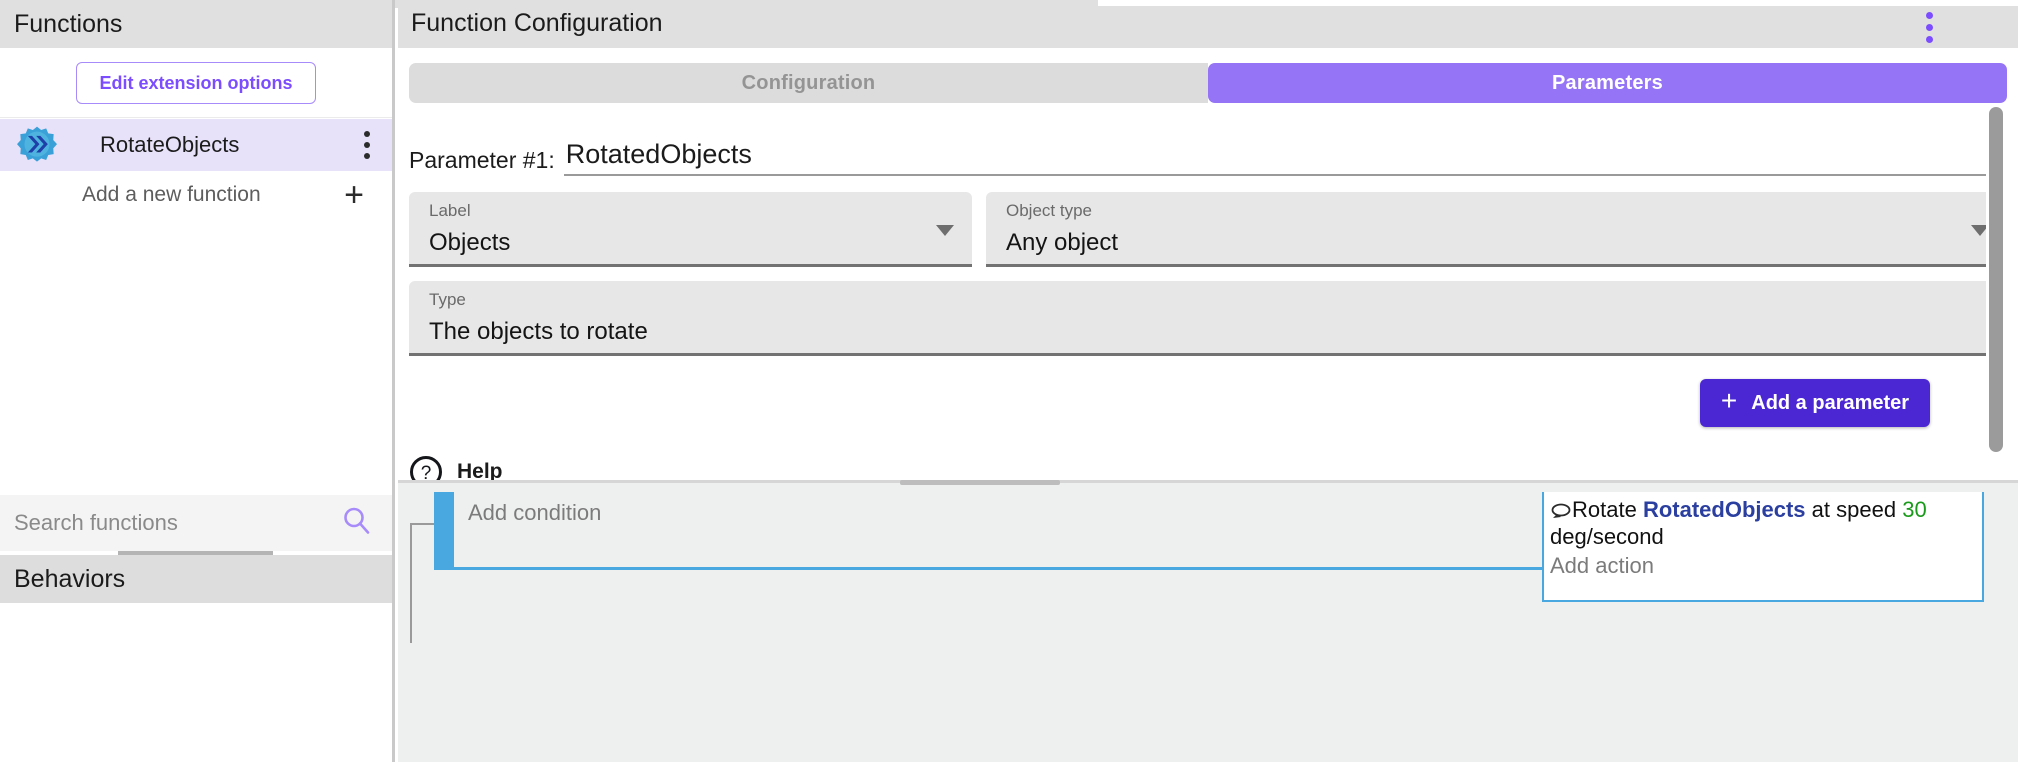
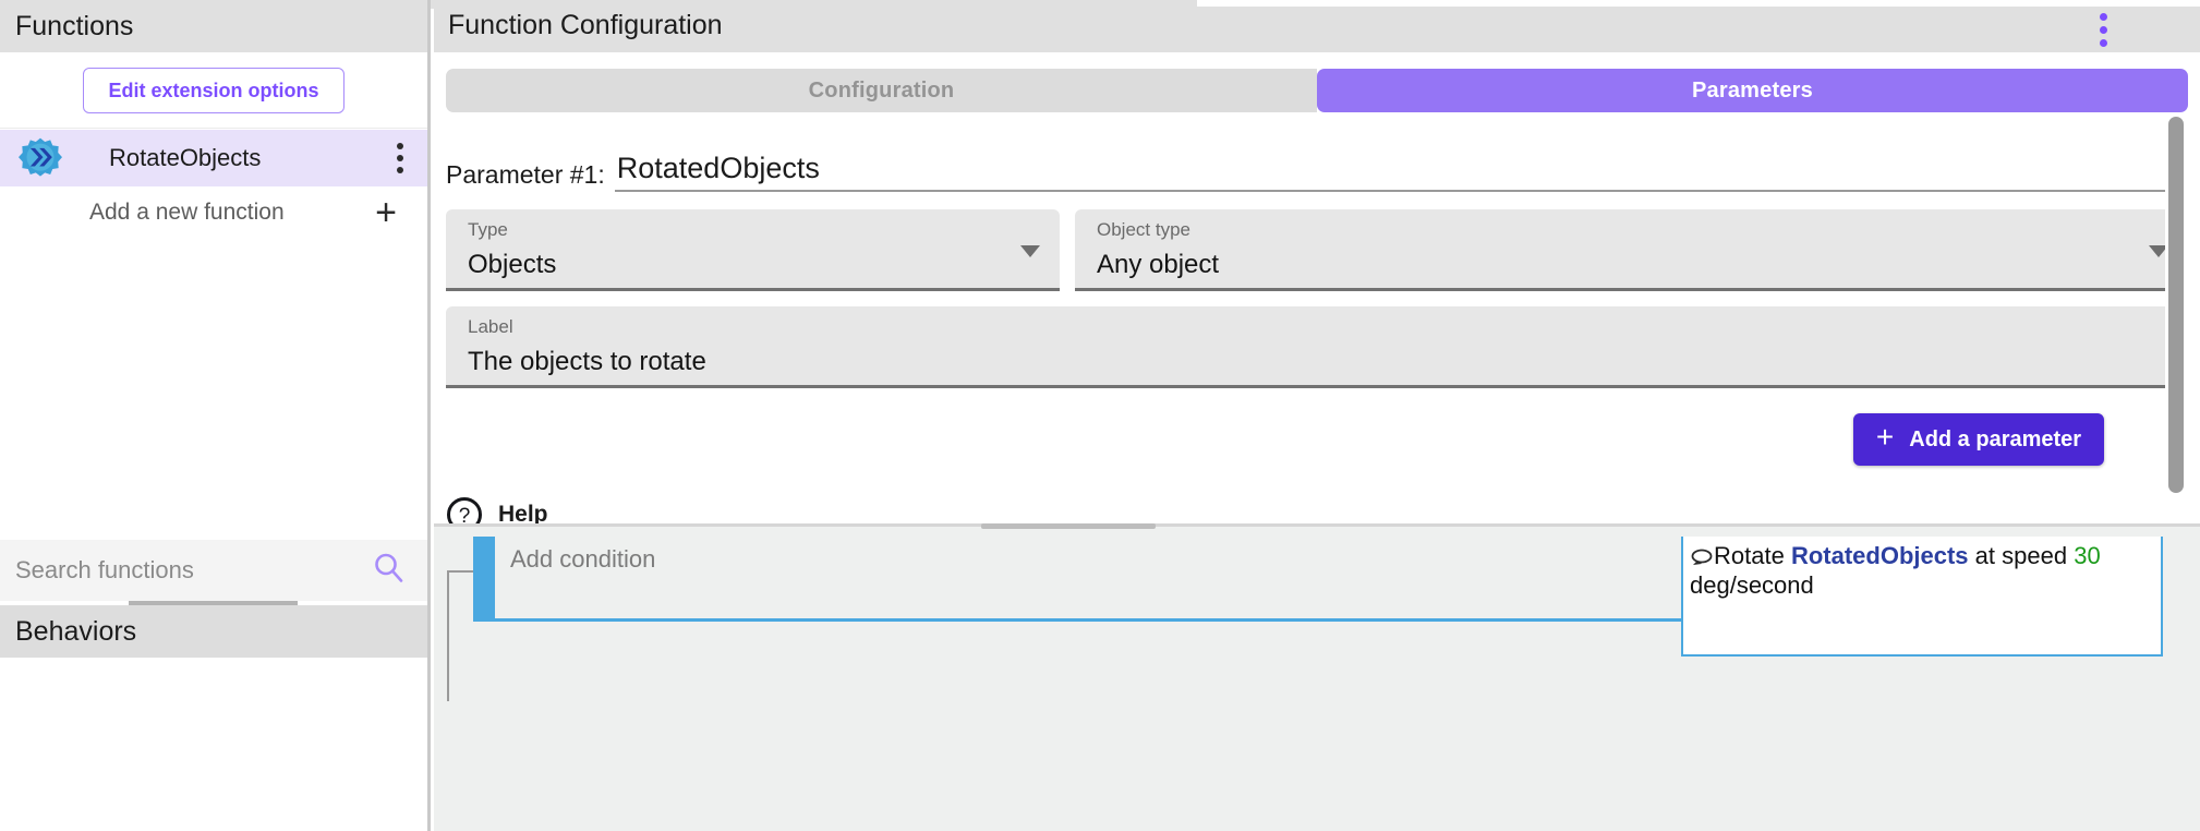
  Functions
  Edit extension options
  RotateObjects
  Add a new function
  +
  Search functions
  Behaviors
  Function Configuration
  Configuration
  Parameters
  Parameter #1:
  RotatedObjects
- Label
+ Type
  Objects
  Object type
  Any object
- Type
+ Label
  The objects to rotate
  +
  Add a parameter
  ?
  Help
  Add condition
  Rotate RotatedObjects at speed 30 deg/second
- Add action
